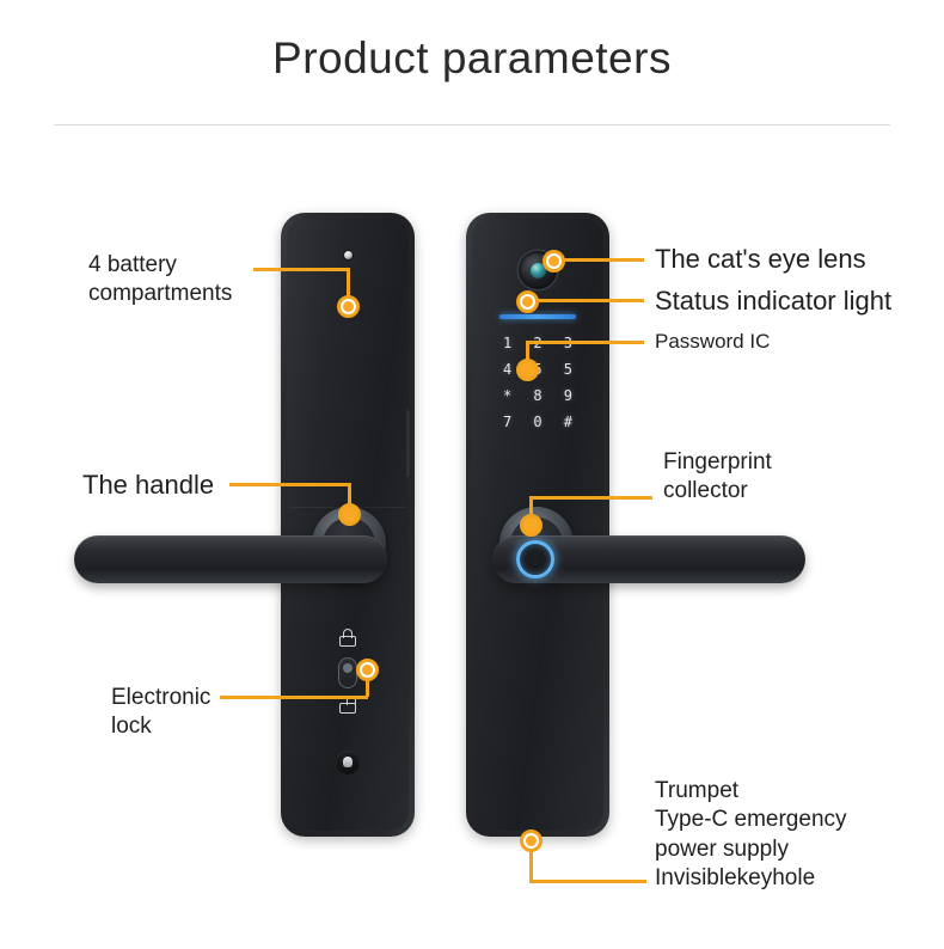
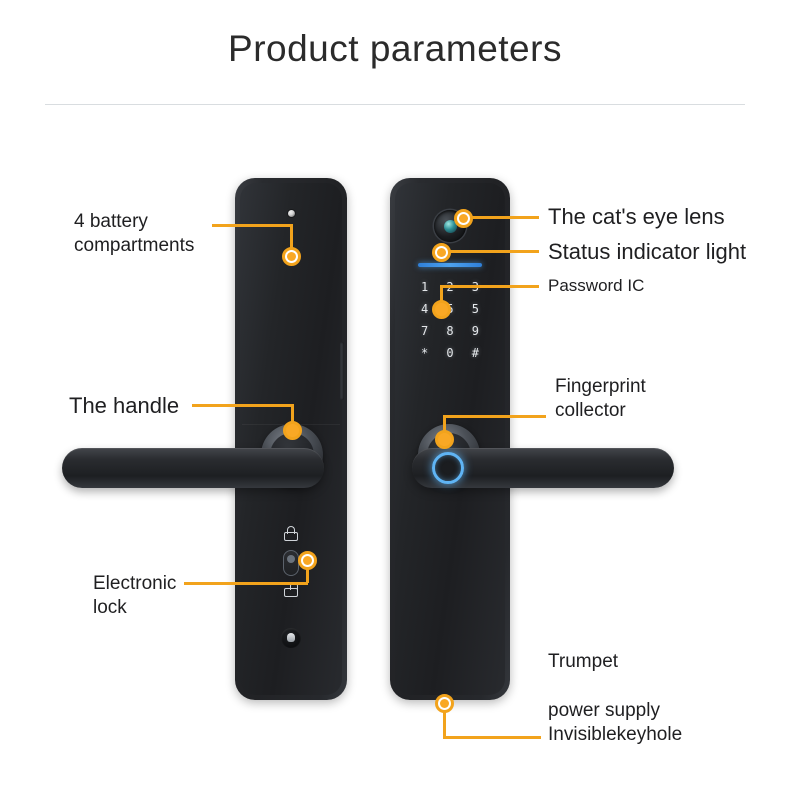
  Product parameters
  1
  4
  5
- *
+ 7
  8
  9
- 7
+ *
  0
  #
  4 battery
  compartments
  The handle
  Electronic
  lock
  The cat's eye lens
  Status indicator light
  Password IC
  Fingerprint
  collector
  Trumpet
- Type-C emergency
  power supply
  Invisiblekeyhole
